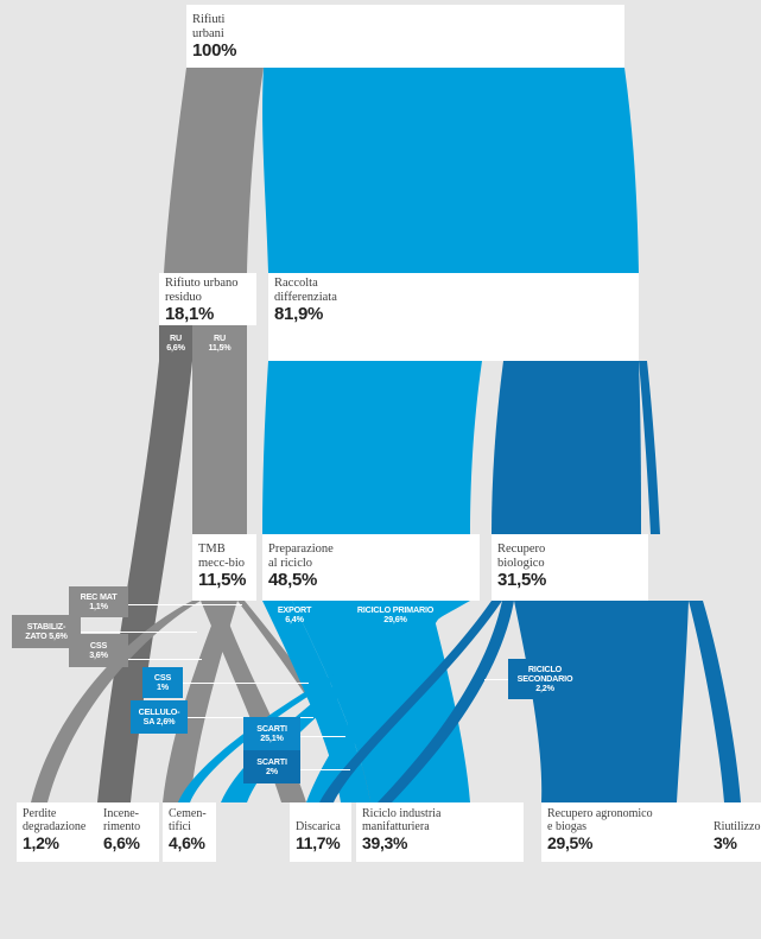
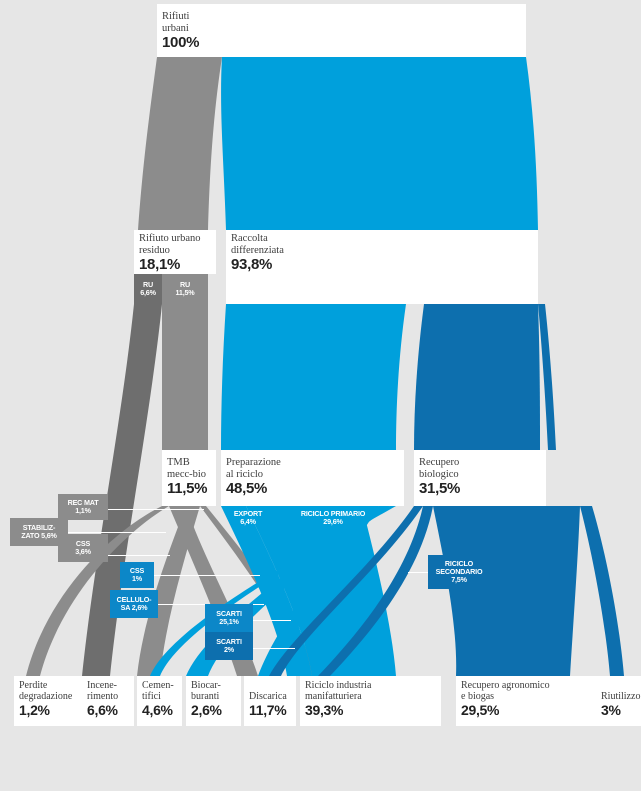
  Rifiuti
  urbani
  100%
  Rifiuto urbano
  residuo
  18,1%
  Raccolta
  differenziata
- 81,9%
+ 93,8%
  TMB
  mecc-bio
  11,5%
  Preparazione
  al riciclo
  48,5%
  Recupero
  biologico
  31,5%
  Perdite
  degradazione
  1,2%
  Incene-
  rimento
  6,6%
  Cemen-
  tifici
  4,6%
+ Biocar-
+ buranti
+ 2,6%
  Discarica
  11,7%
  Riciclo industria
  manifatturiera
  39,3%
  Recupero agronomico
  e biogas
  29,5%
  Riutilizzo
  3%
  RU
  6,6%
  RU
  11,5%
  EXPORT
  6,4%
  RICICLO PRIMARIO
  29,6%
  STABILIZ-
  ZATO 5,6%
  REC MAT
  1,1%
  CSS
  3,6%
  CSS
  1%
  CELLULO-
  SA 2,6%
  SCARTI
  25,1%
  SCARTI
  2%
  RICICLO
  SECONDARIO
- 2,2%
+ 7,5%
